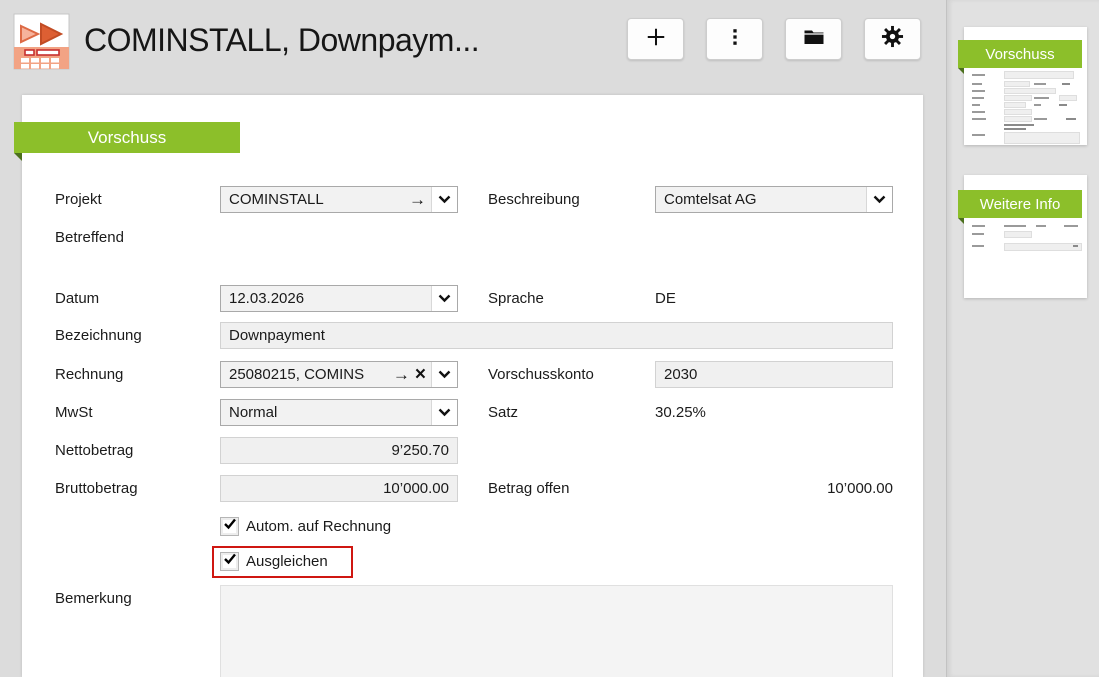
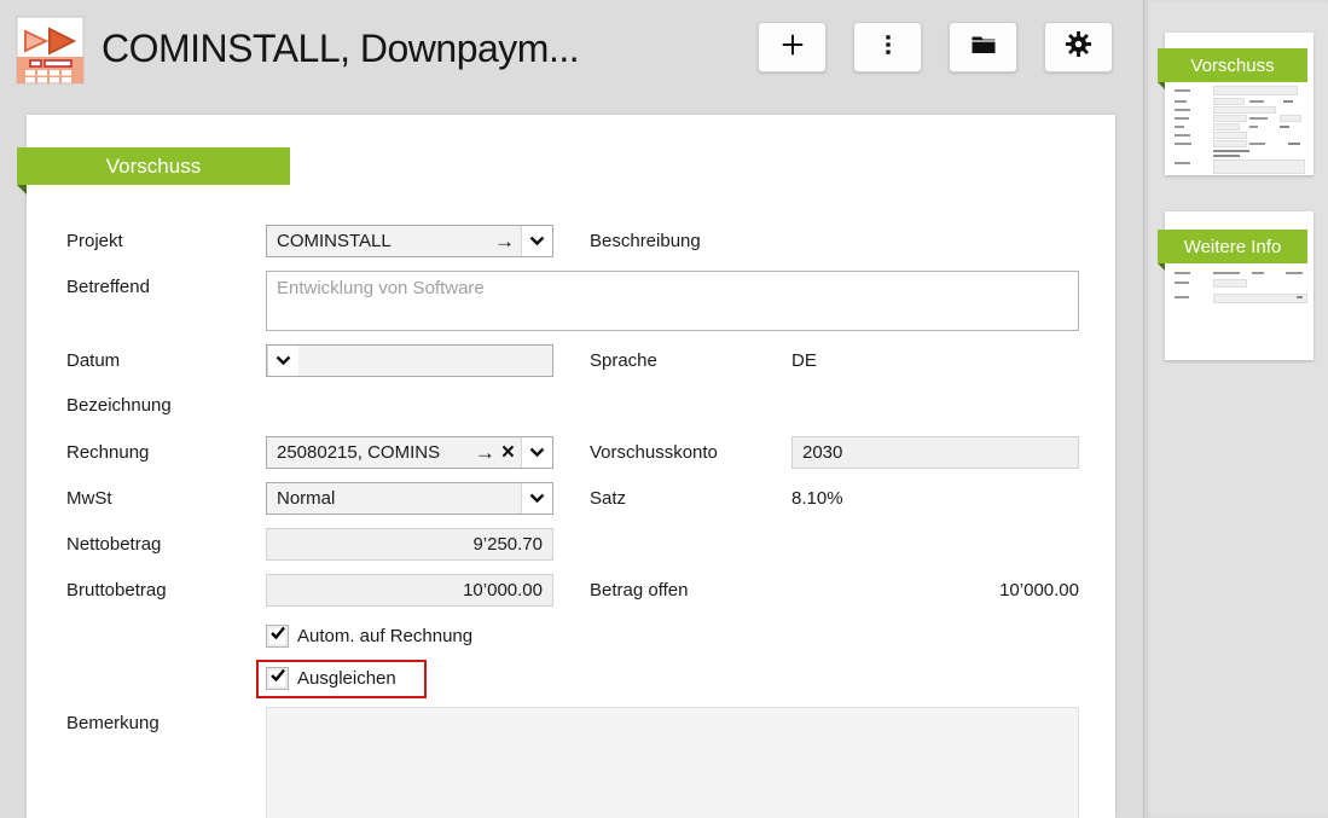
  COMINSTALL, Downpaym...
  Vorschuss
  Projekt
  COMINSTALL
  →
  Beschreibung
- Comtelsat AG
  Betreffend
+ Entwicklung von Software
  Datum
- 12.03.2026
  Sprache
  DE
  Bezeichnung
- Downpayment
  Rechnung
  25080215, COMINS
  →
  ×
  Vorschusskonto
  2030
  MwSt
  Normal
  Satz
- 30.25%
+ 8.10%
  Nettobetrag
  9’250.70
  Bruttobetrag
  10’000.00
  Betrag offen
  10’000.00
  Autom. auf Rechnung
  Ausgleichen
  Bemerkung
  Vorschuss
  Weitere Info
